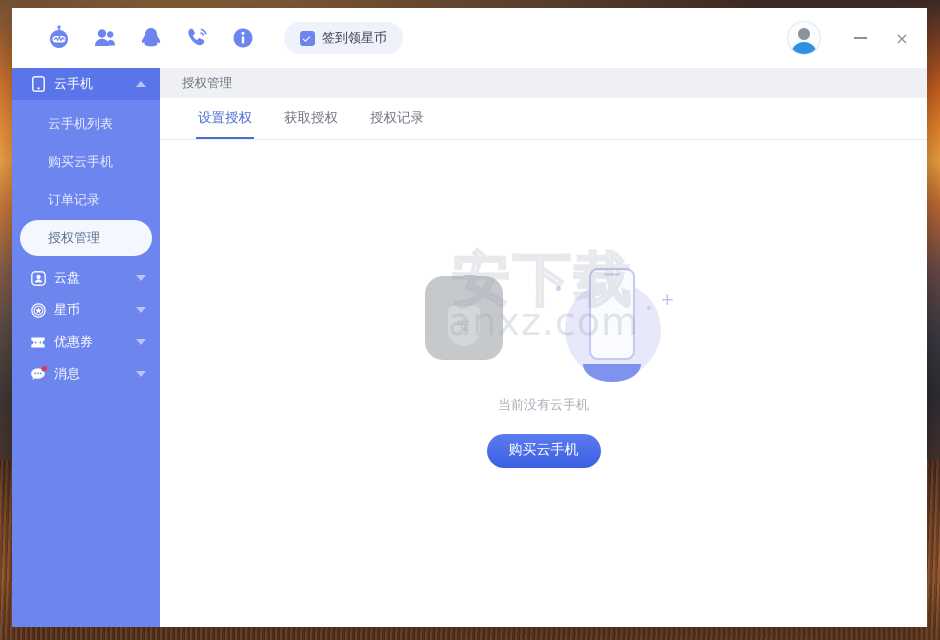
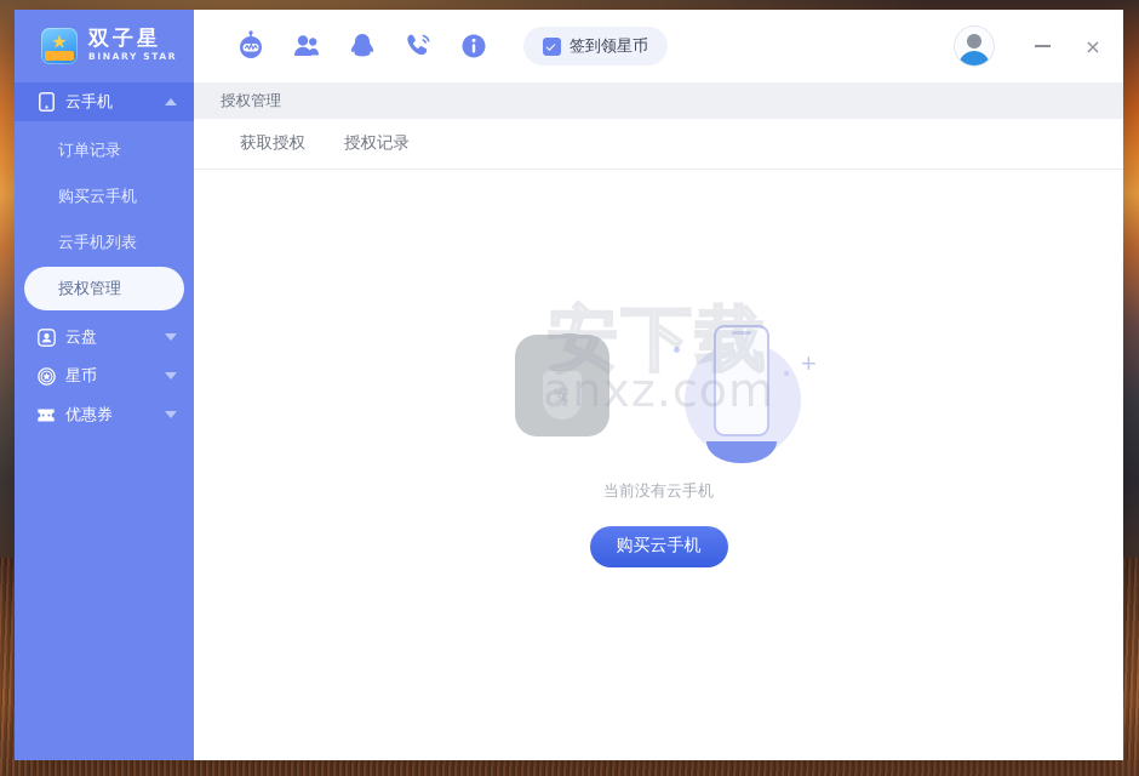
+ ★
+ 双子星
+ BINARY STAR
  签到领星币
  ×
  云手机
- 云手机列表
+ 订单记录
  购买云手机
- 订单记录
+ 云手机列表
  授权管理
  云盘
  星币
  优惠券
- 消息
  授权管理
- 设置授权
  获取授权
  授权记录
  +
  安
  安下载
  anxz.com
  当前没有云手机
  购买云手机
